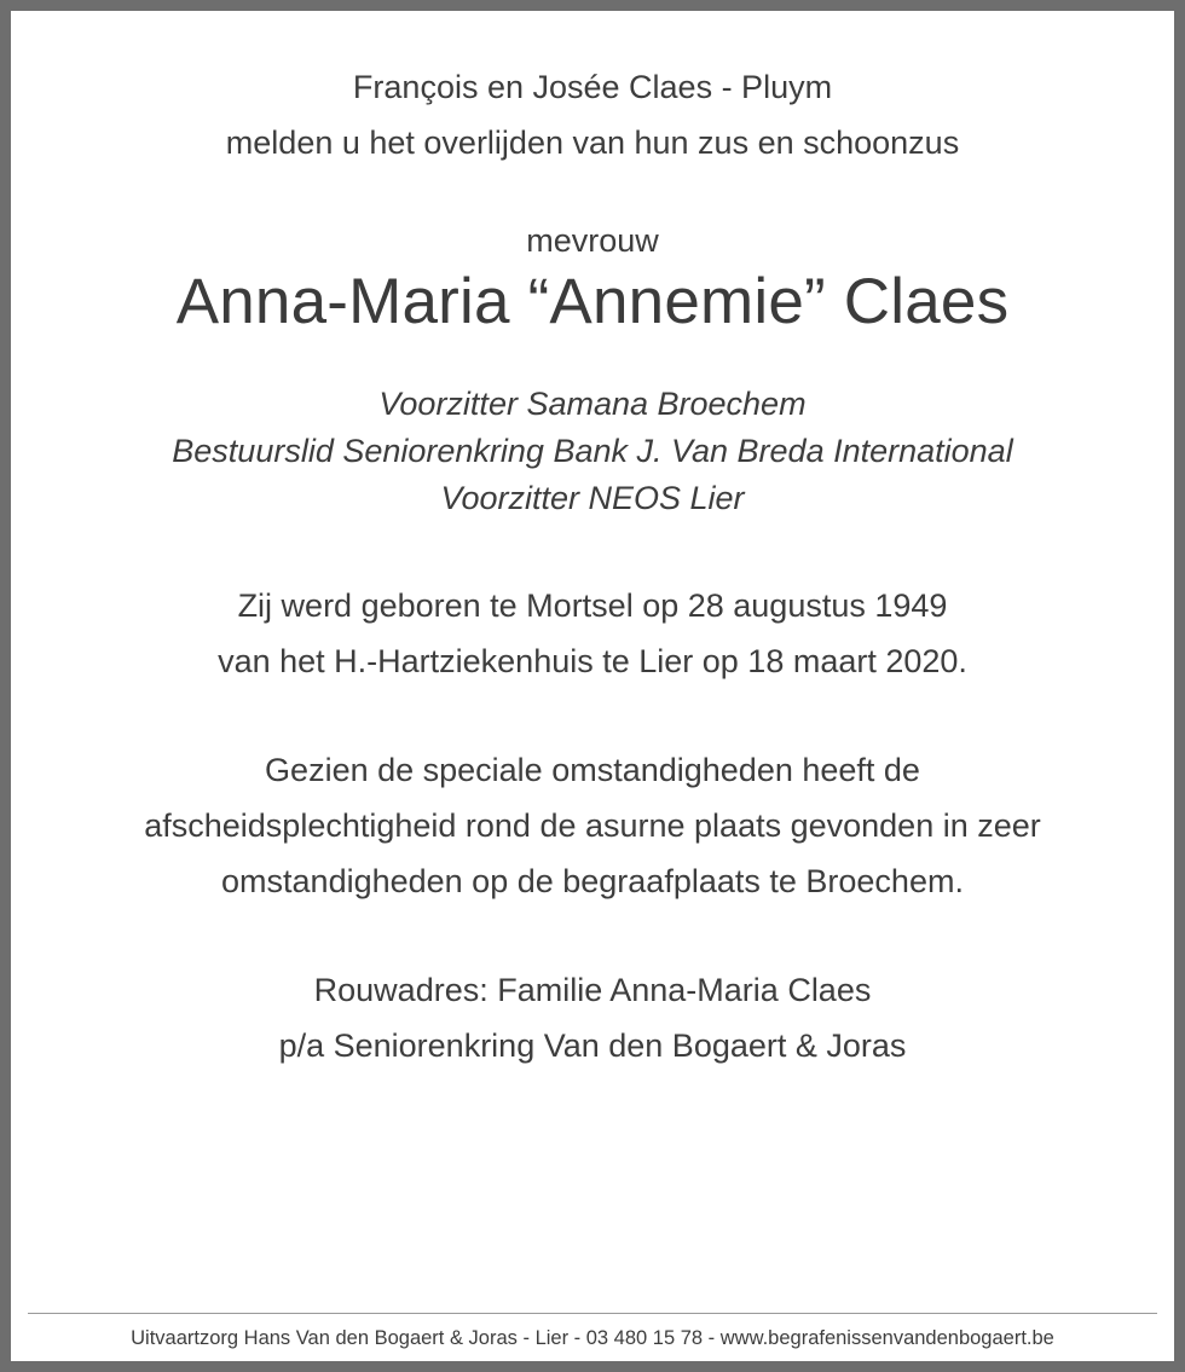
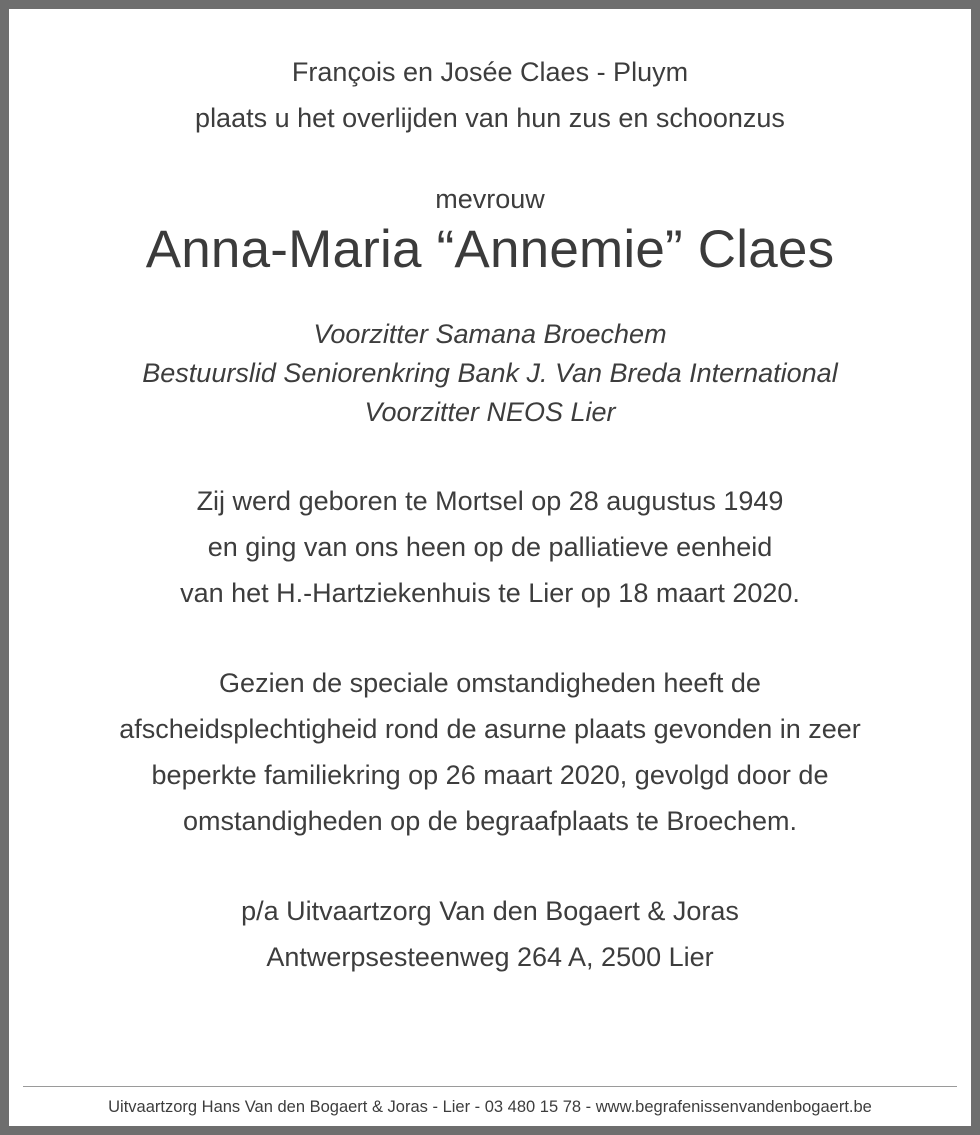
  François en Josée Claes - Pluym
- melden u het overlijden van hun zus en schoonzus
+ plaats u het overlijden van hun zus en schoonzus
  mevrouw
  Anna-Maria “Annemie” Claes
  Voorzitter Samana Broechem
  Bestuurslid Seniorenkring Bank J. Van Breda International
  Voorzitter NEOS Lier
  Zij werd geboren te Mortsel op 28 augustus 1949
+ en ging van ons heen op de palliatieve eenheid
  van het H.-Hartziekenhuis te Lier op 18 maart 2020.
  Gezien de speciale omstandigheden heeft de
  afscheidsplechtigheid rond de asurne plaats gevonden in zeer
+ beperkte familiekring op 26 maart 2020, gevolgd door de
  omstandigheden op de begraafplaats te Broechem.
- Rouwadres: Familie Anna-Maria Claes
- p/a Seniorenkring Van den Bogaert & Joras
+ p/a Uitvaartzorg Van den Bogaert & Joras
+ Antwerpsesteenweg 264 A, 2500 Lier
  Uitvaartzorg Hans Van den Bogaert & Joras - Lier - 03 480 15 78 - www.begrafenissenvandenbogaert.be
